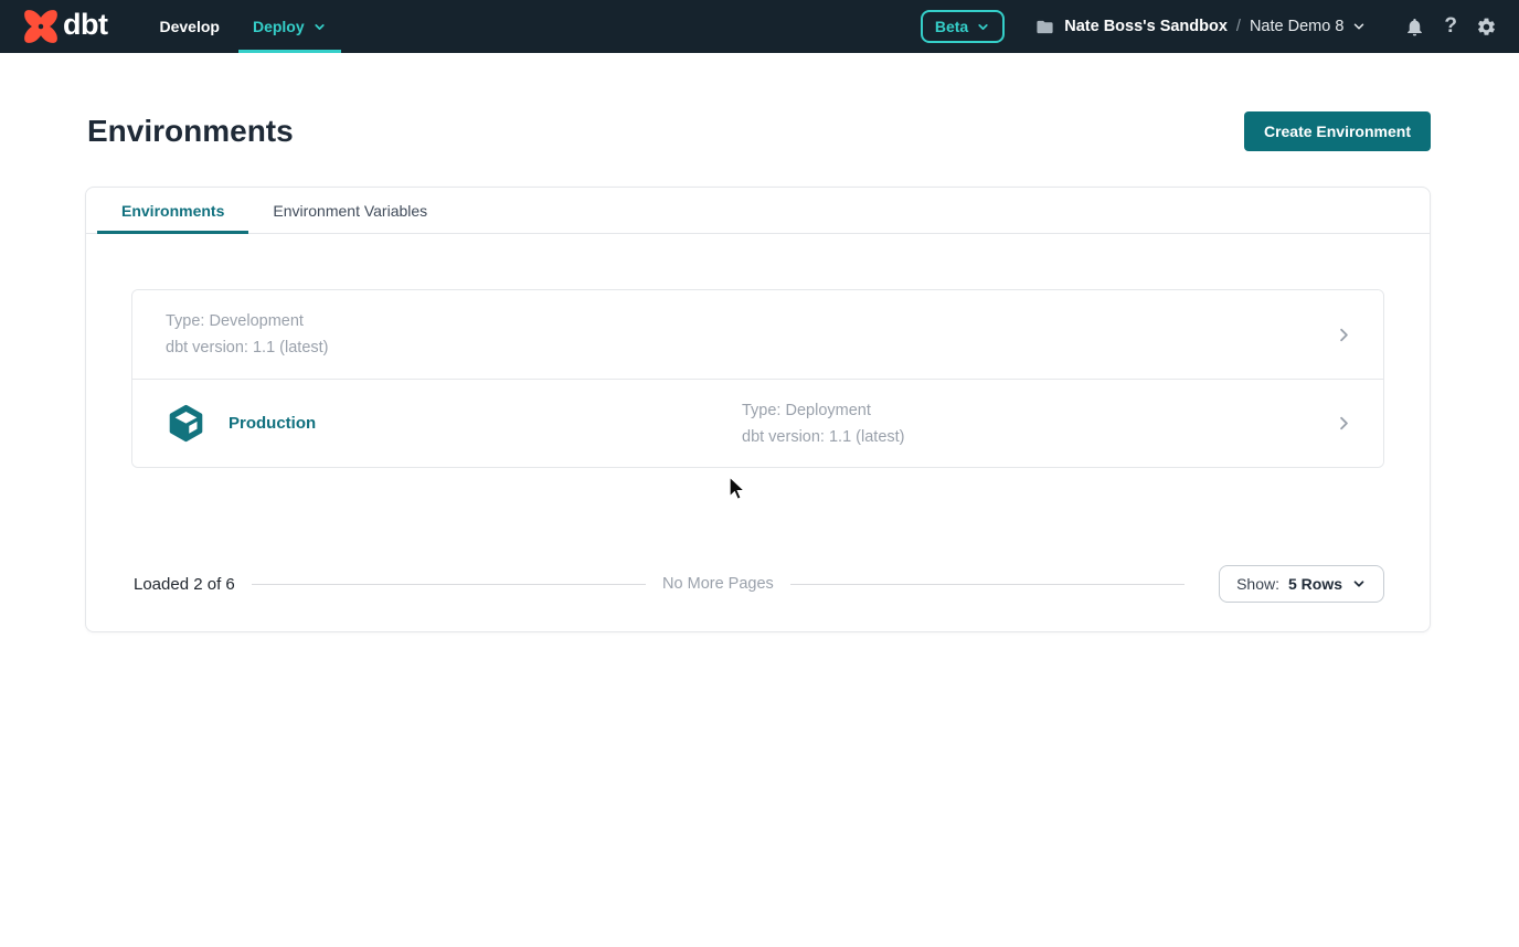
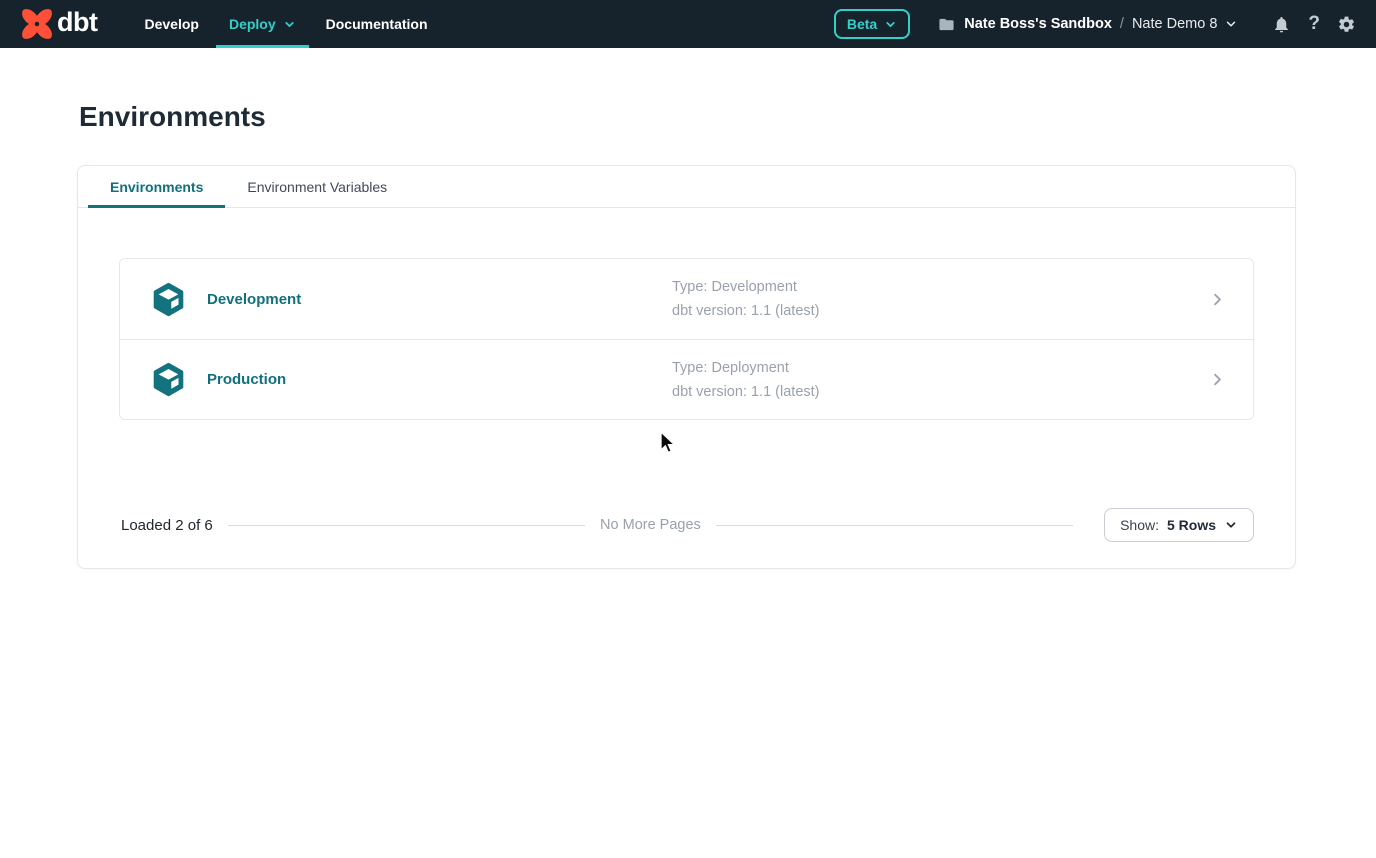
  dbt
  Develop
  Deploy
+ Documentation
  Beta
  Nate Boss's Sandbox
  /
  Nate Demo 8
  ?
  Environments
- Create Environment
  Environments
  Environment Variables
+ Development
  Type: Development
  dbt version: 1.1 (latest)
  Production
  Type: Deployment
  dbt version: 1.1 (latest)
  Loaded 2 of 6
  No More Pages
  Show:
  5 Rows
